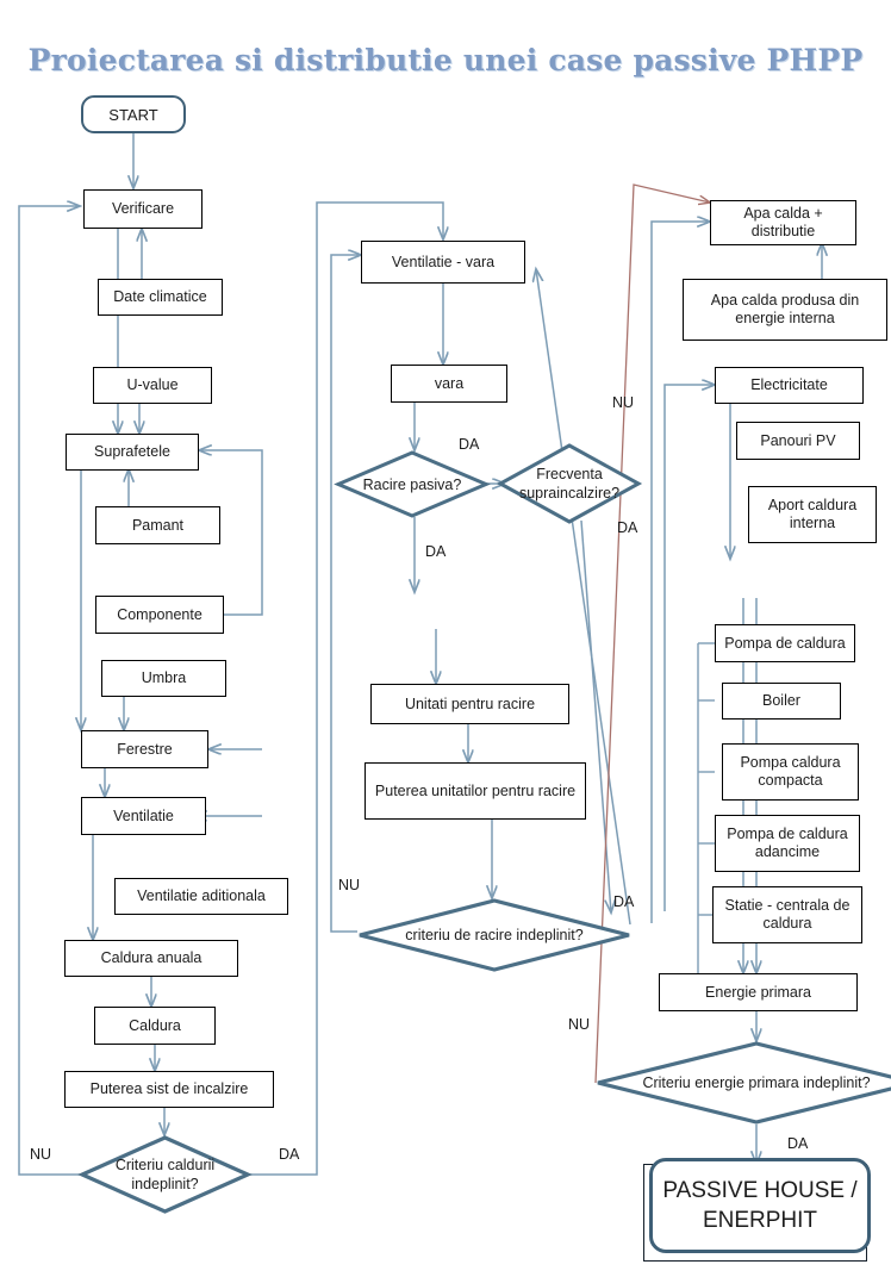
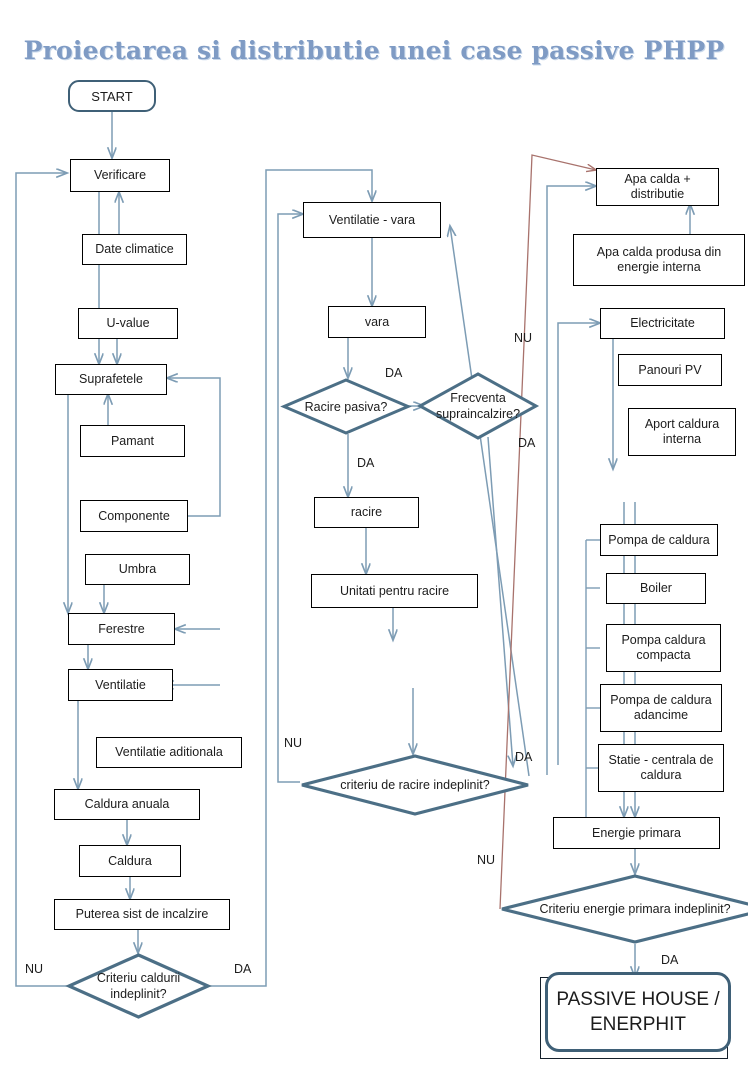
  Proiectarea si distributie unei case passive PHPP
  START
  Verificare
  Date climatice
  U-value
  Suprafetele
  Pamant
  Componente
  Umbra
  Ferestre
  Ventilatie
  Ventilatie aditionala
  Caldura anuala
  Caldura
  Puterea sist de incalzire
  Criteriu caldurii indeplinit?
  NU
  DA
  Ventilatie - vara
  vara
  Racire pasiva?
  DA
  DA
  Frecventa supraincalzire?
  NU
  DA
+ racire
  Unitati pentru racire
- Puterea unitatilor pentru racire
  criteriu de racire indeplinit?
  NU
  DA
  Apa calda + distributie
  Apa calda produsa din energie interna
  Electricitate
  Panouri PV
  Aport caldura interna
  Pompa de caldura
  Boiler
  Pompa caldura compacta
  Pompa de caldura adancime
  Statie - centrala de caldura
  Energie primara
  Criteriu energie primara indeplinit?
  NU
  DA
  PASSIVE HOUSE / ENERPHIT
